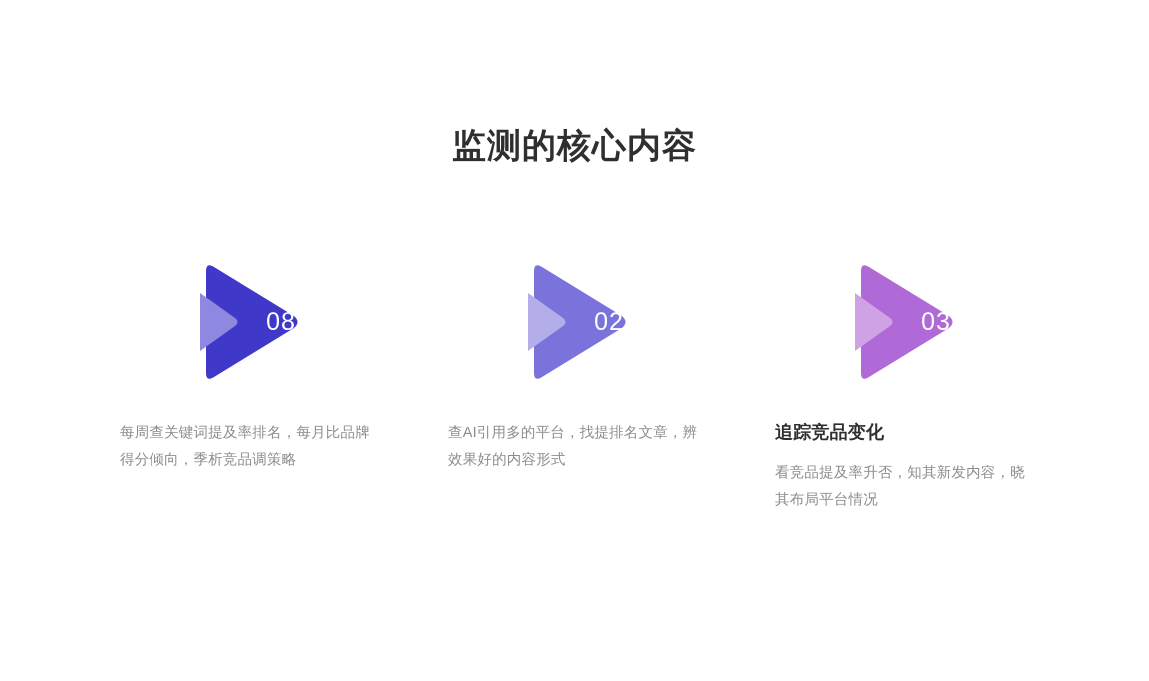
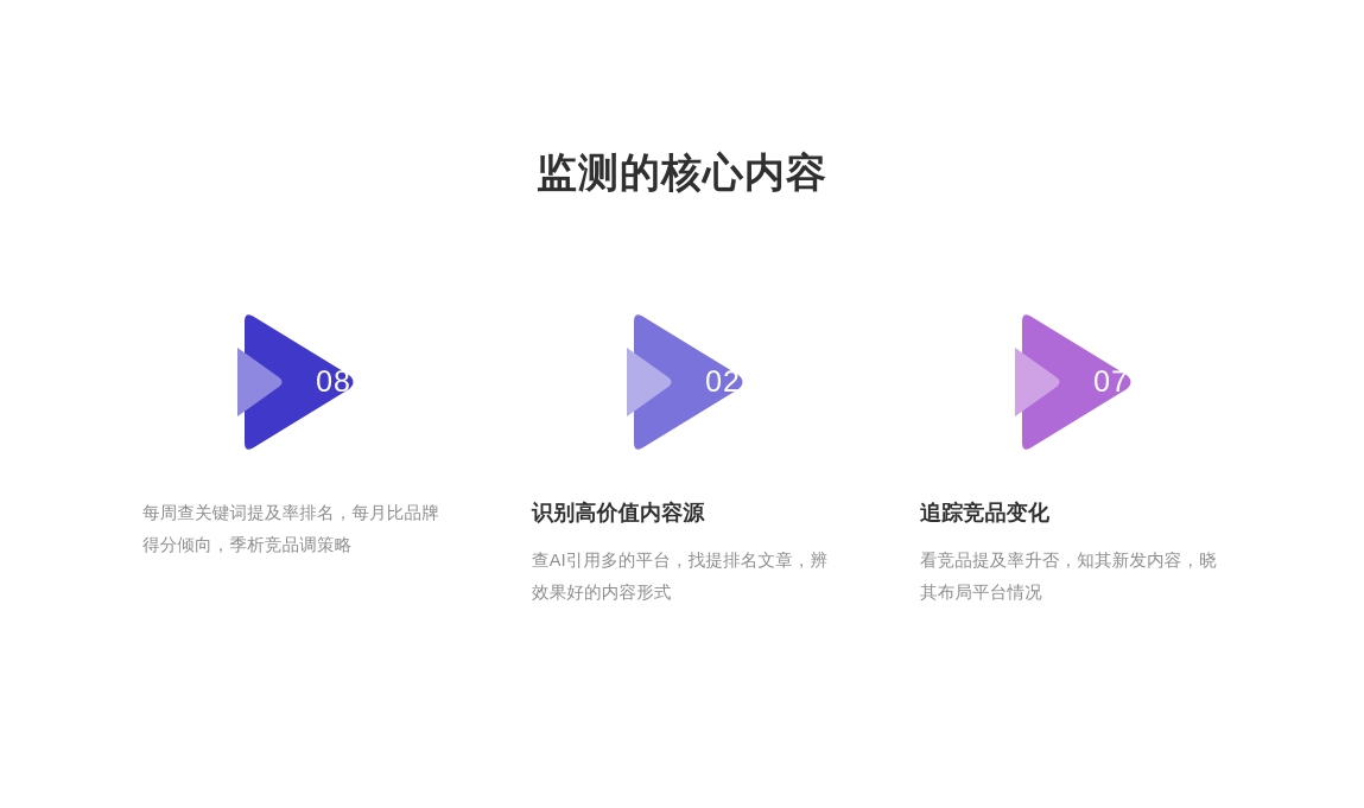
  监测的核心内容
  08
  每周查关键词提及率排名，每月比品牌得分倾向，季析竞品调策略
  02
+ 识别高价值内容源
  查AI引用多的平台，找提排名文章，辨效果好的内容形式
- 03
+ 07
  追踪竞品变化
  看竞品提及率升否，知其新发内容，晓其布局平台情况
